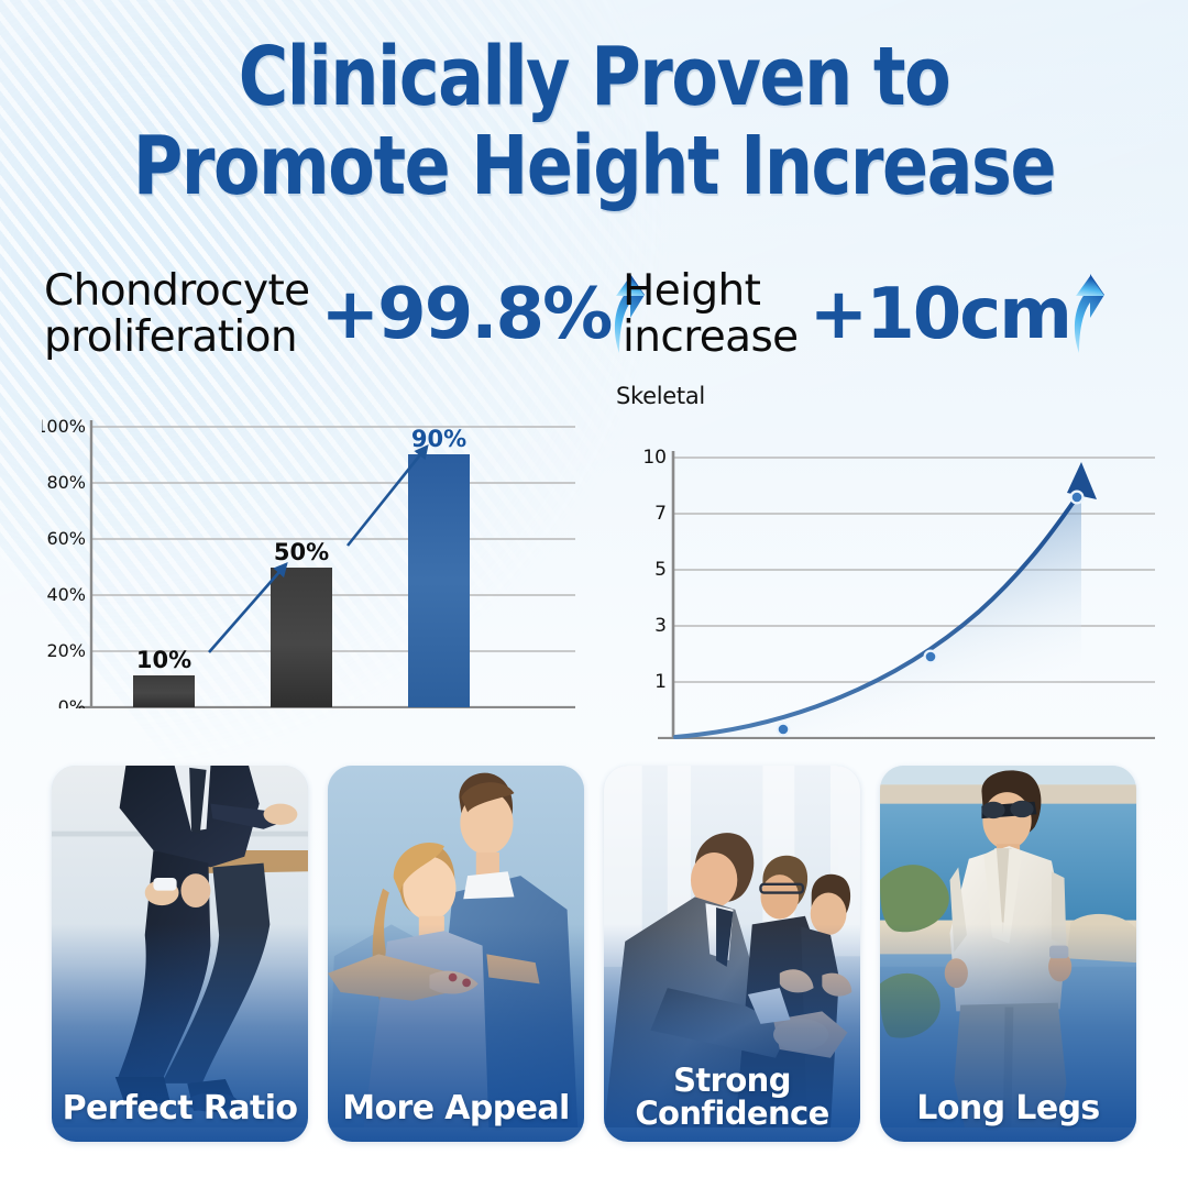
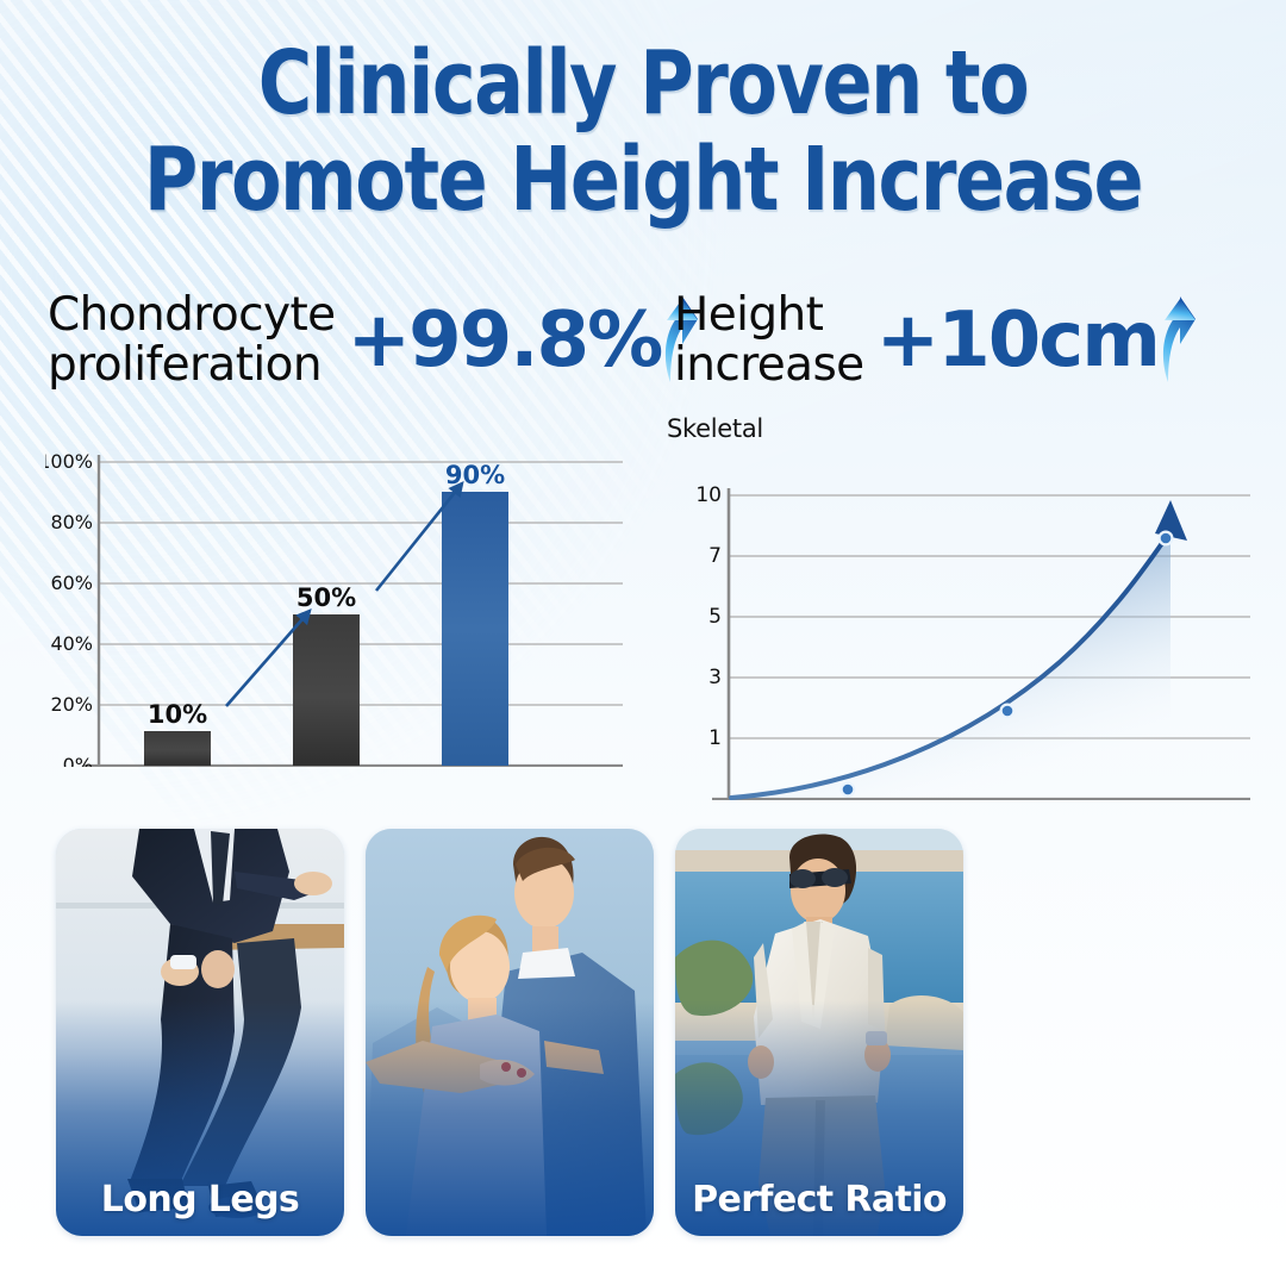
  Clinically Proven to
  Promote Height Increase
  Chondrocyte
  proliferation
  +99.8%
  Height
  increase
  +10cm
  0%
  20%
  40%
  60%
  80%
  100%
  10%
  50%
  90%
  Skeletal
  1
  3
  5
  7
  10
- Perfect Ratio
+ Long Legs
- More Appeal
- Strong
- Confidence
- Long Legs
+ Perfect Ratio
